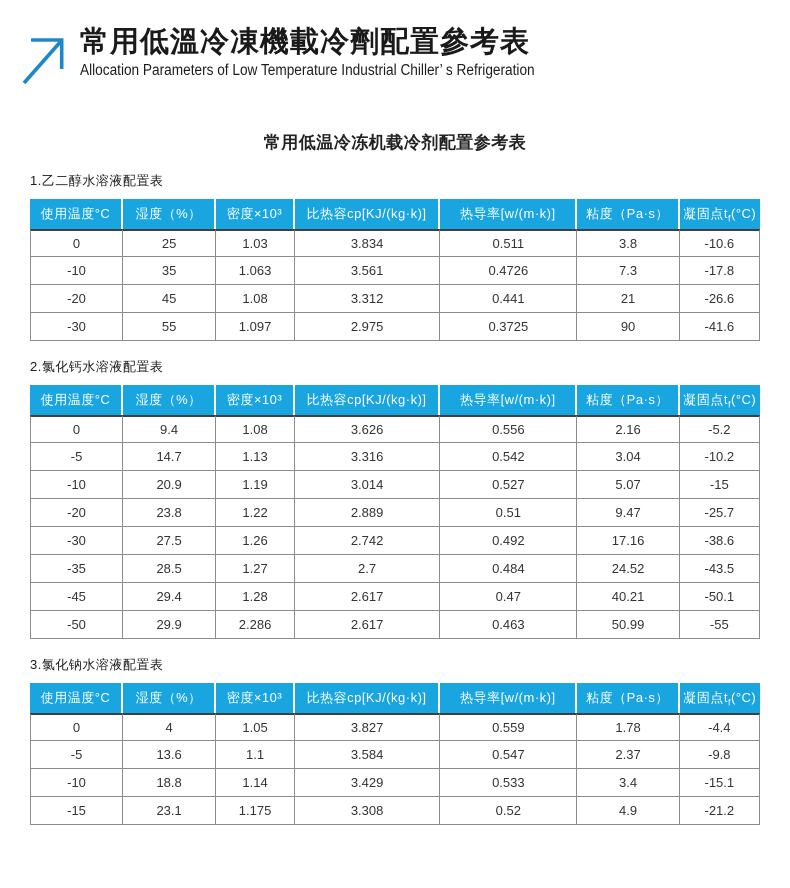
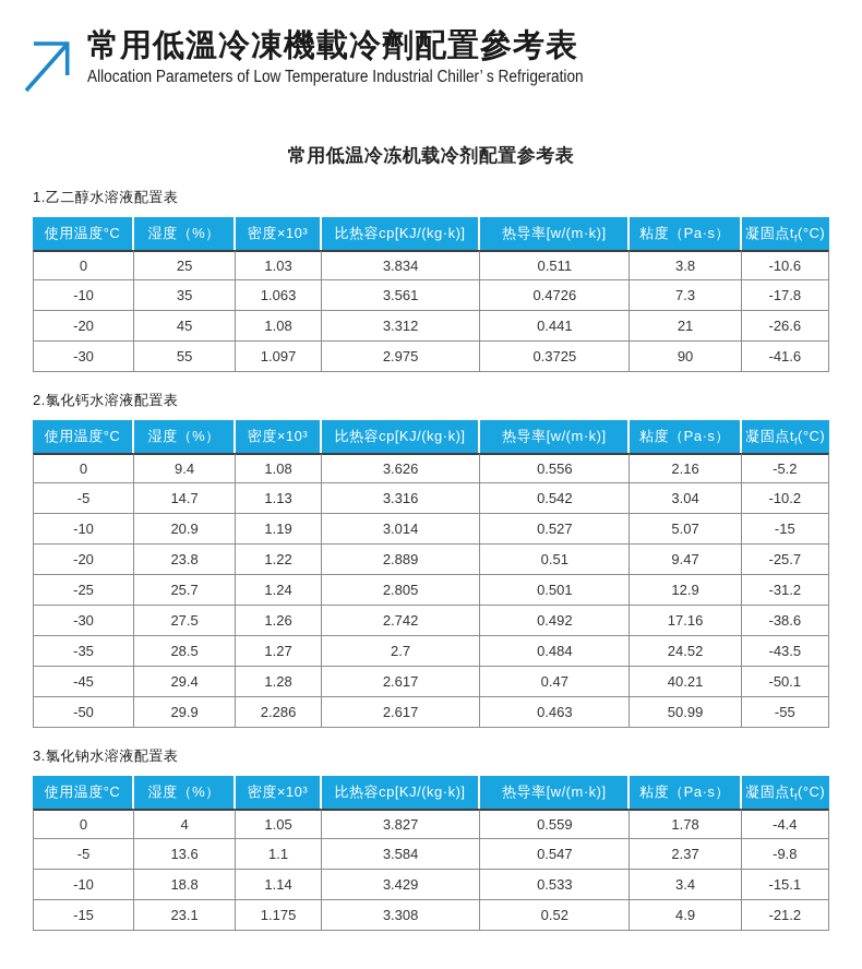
  常用低溫冷凍機載冷劑配置參考表
  Allocation Parameters of Low Temperature Industrial Chiller’ s Refrigeration
  常用低温冷冻机载冷剂配置参考表
  1.乙二醇水溶液配置表
  使用温度°C	湿度（%）	密度×10³	比热容cp[KJ/(kg·k)]	热导率[w/(m·k)]	粘度（Pa·s）	凝固点tf(°C)
  0	25	1.03	3.834	0.511	3.8	-10.6
  -10	35	1.063	3.561	0.4726	7.3	-17.8
  -20	45	1.08	3.312	0.441	21	-26.6
  -30	55	1.097	2.975	0.3725	90	-41.6
  2.氯化钙水溶液配置表
  使用温度°C	湿度（%）	密度×10³	比热容cp[KJ/(kg·k)]	热导率[w/(m·k)]	粘度（Pa·s）	凝固点tf(°C)
  0	9.4	1.08	3.626	0.556	2.16	-5.2
  -5	14.7	1.13	3.316	0.542	3.04	-10.2
  -10	20.9	1.19	3.014	0.527	5.07	-15
  -20	23.8	1.22	2.889	0.51	9.47	-25.7
+ -25	25.7	1.24	2.805	0.501	12.9	-31.2
  -30	27.5	1.26	2.742	0.492	17.16	-38.6
  -35	28.5	1.27	2.7	0.484	24.52	-43.5
  -45	29.4	1.28	2.617	0.47	40.21	-50.1
  -50	29.9	2.286	2.617	0.463	50.99	-55
  3.氯化钠水溶液配置表
  使用温度°C	湿度（%）	密度×10³	比热容cp[KJ/(kg·k)]	热导率[w/(m·k)]	粘度（Pa·s）	凝固点tf(°C)
  0	4	1.05	3.827	0.559	1.78	-4.4
  -5	13.6	1.1	3.584	0.547	2.37	-9.8
  -10	18.8	1.14	3.429	0.533	3.4	-15.1
  -15	23.1	1.175	3.308	0.52	4.9	-21.2
